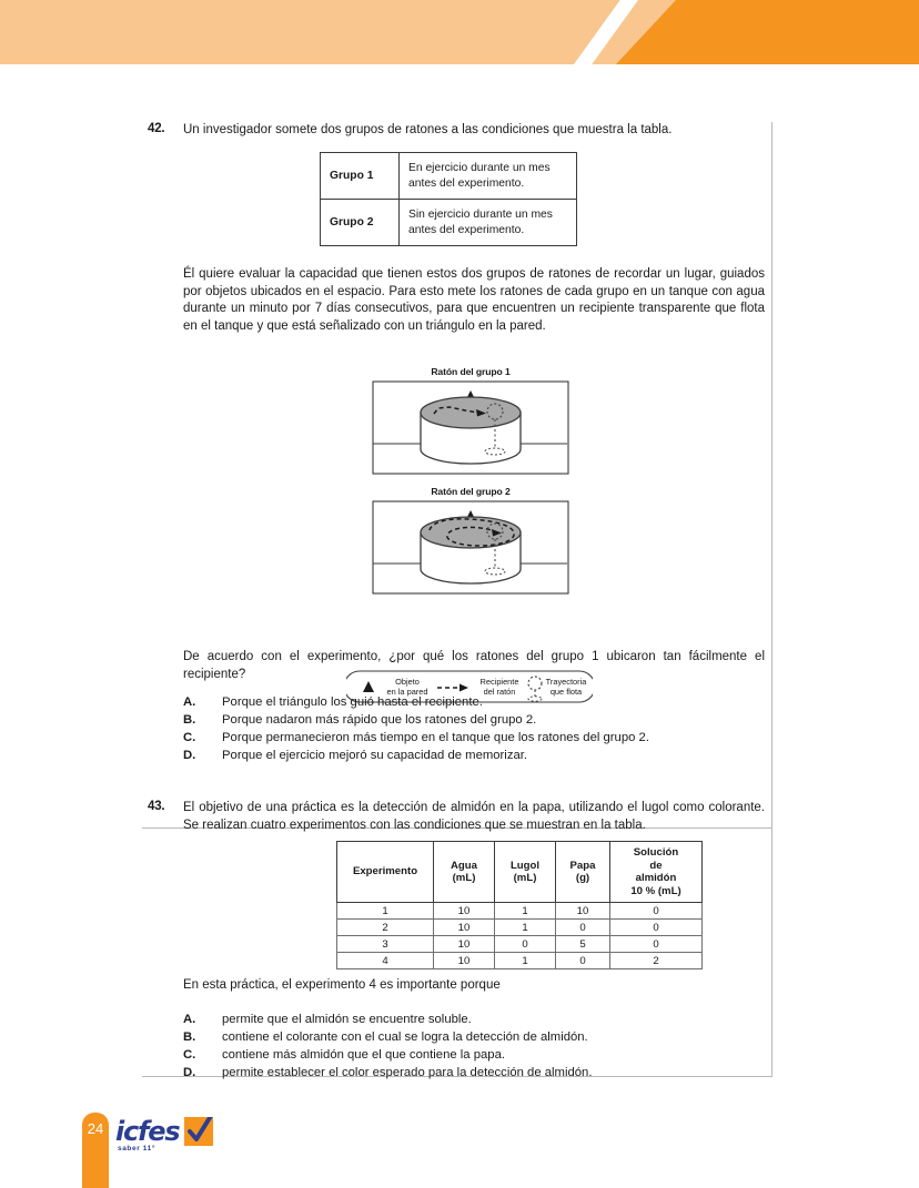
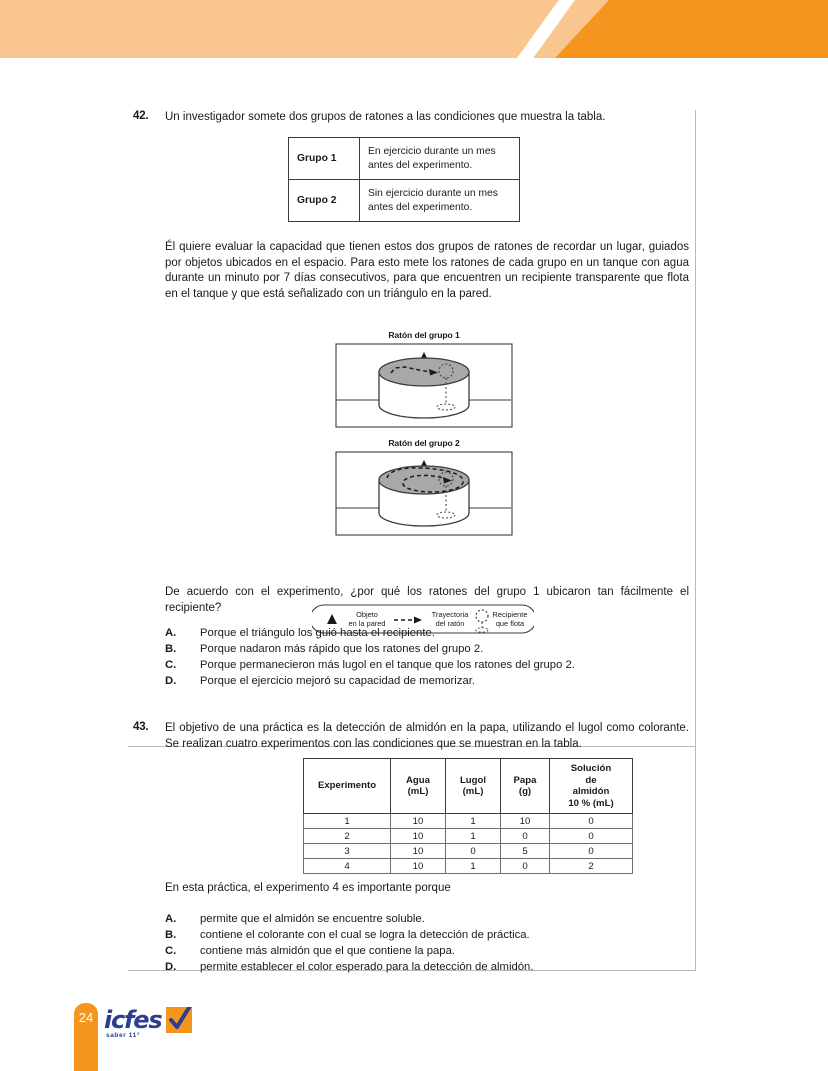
  42.
  Un investigador somete dos grupos de ratones a las condiciones que muestra la tabla.
  Grupo 1	En ejercicio durante un mes antes del experimento.
  Grupo 2	Sin ejercicio durante un mes antes del experimento.
  Él quiere evaluar la capacidad que tienen estos dos grupos de ratones de recordar un lugar, guiados por objetos ubicados en el espacio. Para esto mete los ratones de cada grupo en un tanque con agua durante un minuto por 7 días consecutivos, para que encuentren un recipiente transparente que flota en el tanque y que está señalizado con un triángulo en la pared.
  Ratón del grupo 1
  Ratón del grupo 2
  Objeto
  en la pared
- Recipiente
+ Trayectoria
  del ratón
- Trayectoria
+ Recipiente
  que flota
  De acuerdo con el experimento, ¿por qué los ratones del grupo 1 ubicaron tan fácilmente el recipiente?
  A.
  Porque el triángulo los guió hasta el recipiente.
  B.
  Porque nadaron más rápido que los ratones del grupo 2.
  C.
- Porque permanecieron más tiempo en el tanque que los ratones del grupo 2.
+ Porque permanecieron más lugol en el tanque que los ratones del grupo 2.
  D.
  Porque el ejercicio mejoró su capacidad de memorizar.
  43.
  El objetivo de una práctica es la detección de almidón en la papa, utilizando el lugol como colorante. Se realizan cuatro experimentos con las condiciones que se muestran en la tabla.
  Experimento	Agua (mL)	Lugol (mL)	Papa (g)	Solución de almidón 10 % (mL)
  1	10	1	10	0
  2	10	1	0	0
  3	10	0	5	0
  4	10	1	0	2
  En esta práctica, el experimento 4 es importante porque
  A.
  permite que el almidón se encuentre soluble.
  B.
- contiene el colorante con el cual se logra la detección de almidón.
+ contiene el colorante con el cual se logra la detección de práctica.
  C.
  contiene más almidón que el que contiene la papa.
  D.
  permite establecer el color esperado para la detección de almidón.
  24
  icfes
